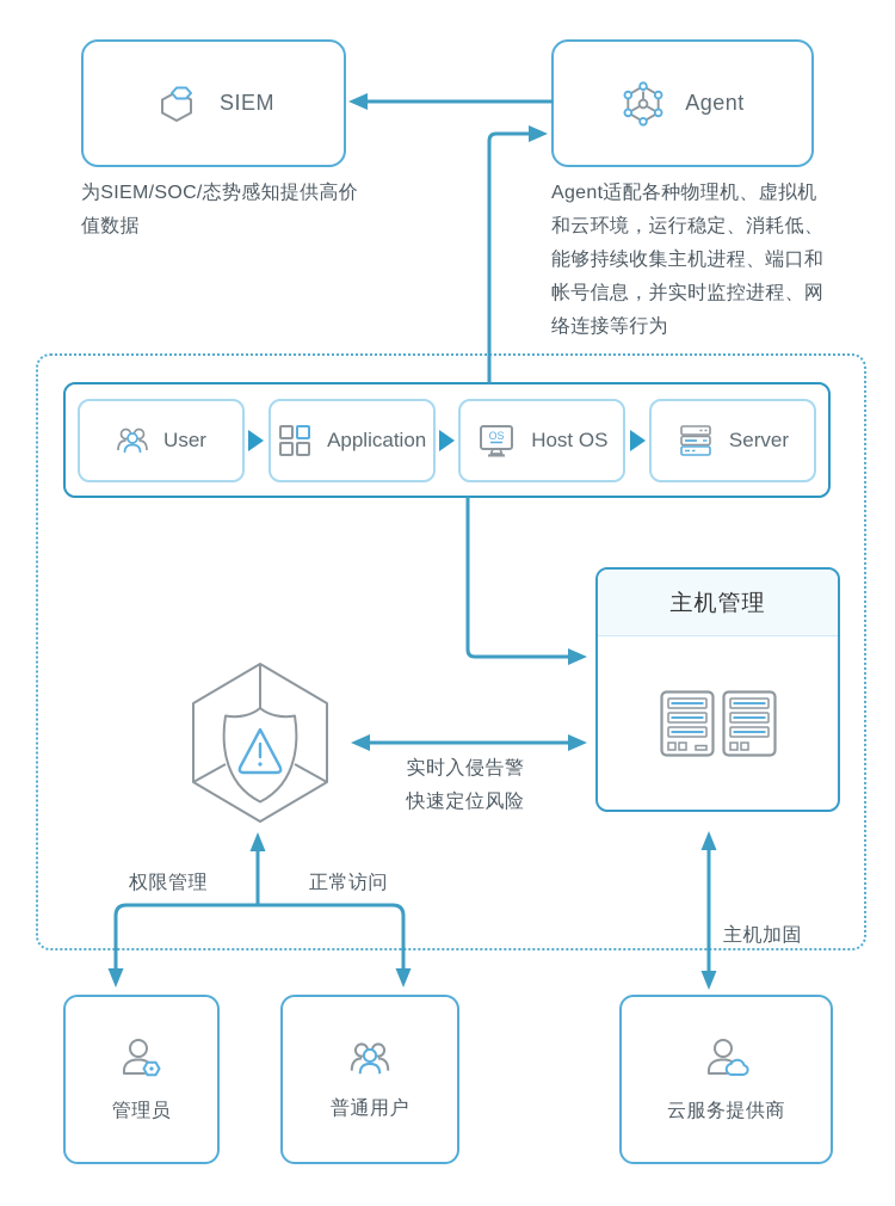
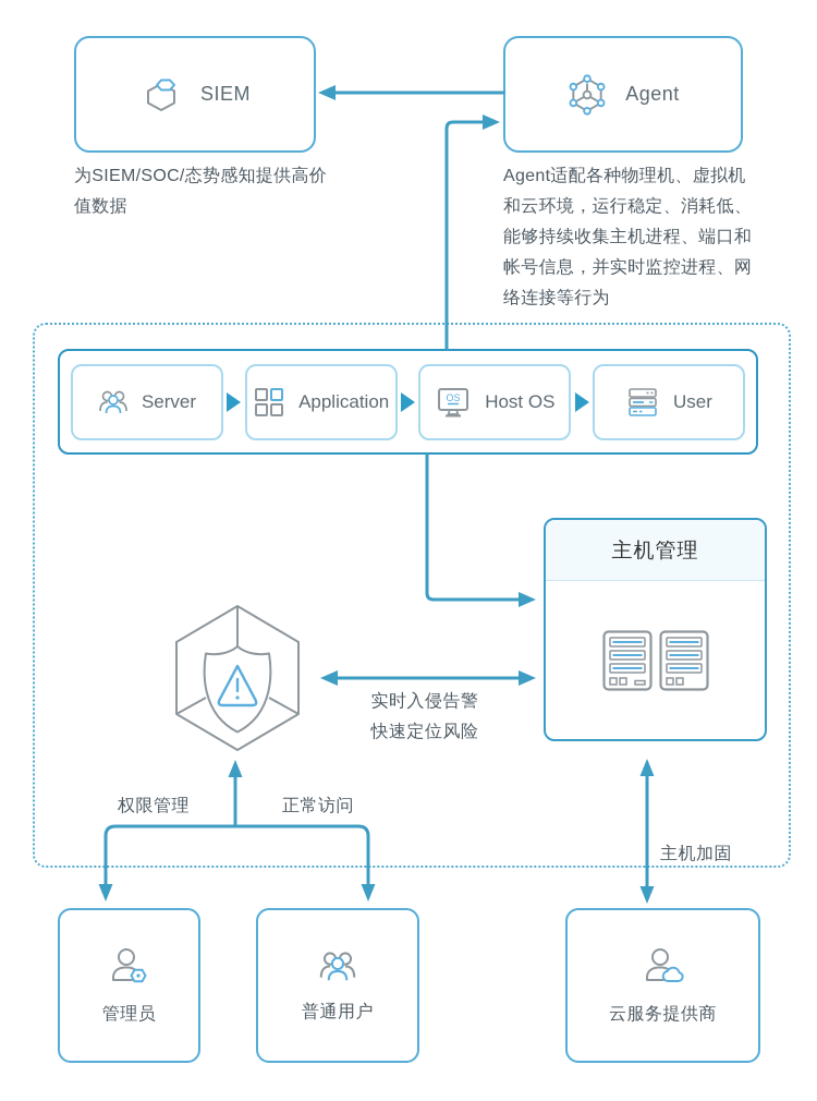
  SIEM
  Agent
  为SIEM/SOC/态势感知提供高价值数据
  Agent适配各种物理机、虚拟机和云环境，运行稳定、消耗低、能够持续收集主机进程、端口和帐号信息，并实时监控进程、网络连接等行为
- User
+ Server
  Application
  OS
  Host OS
- Server
+ User
  主机管理
  实时入侵告警
  快速定位风险
  权限管理
  正常访问
  主机加固
  管理员
  普通用户
  云服务提供商
